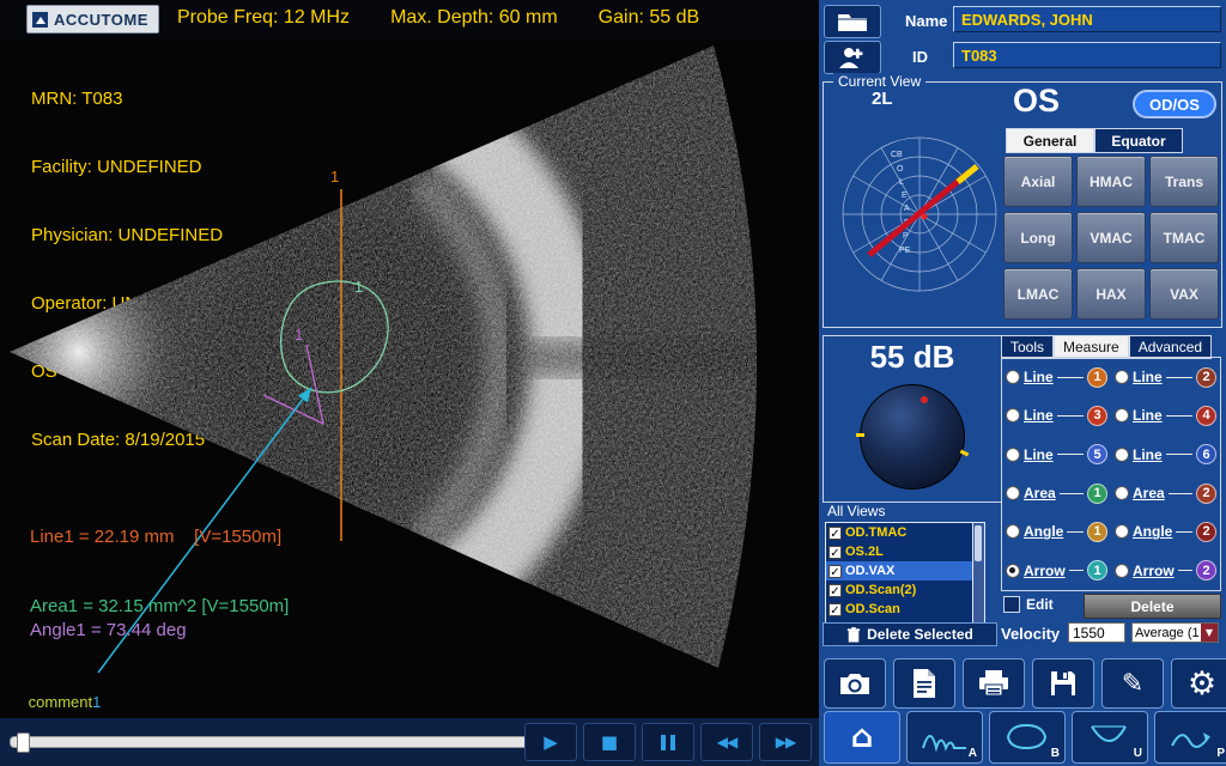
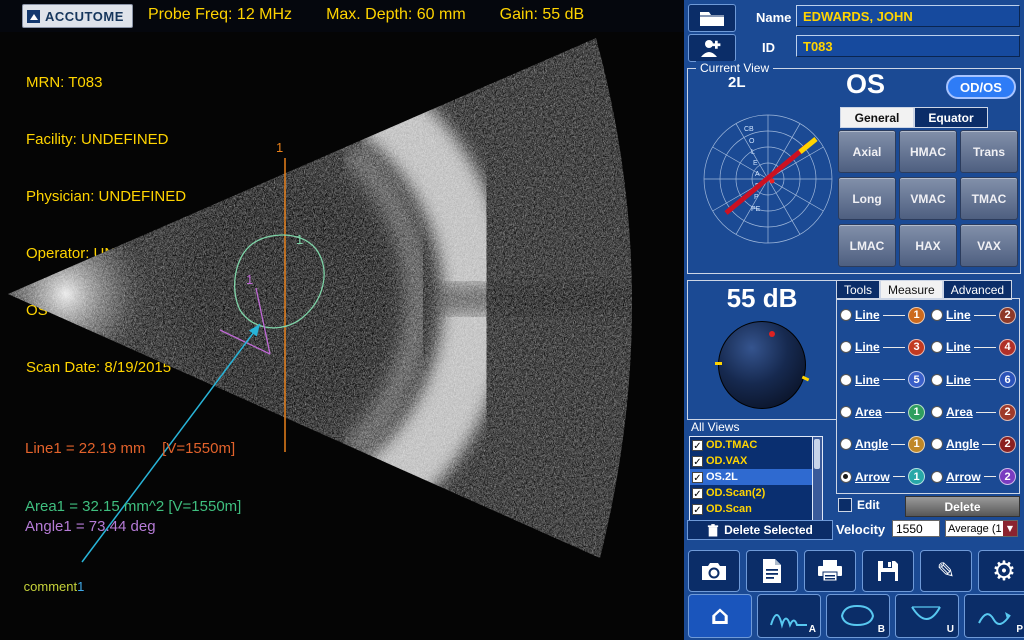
  ACCUTOME
  Probe Freq: 12 MHz
  Max. Depth: 60 mm
  Gain: 55 dB
  MRN: T083
  Facility: UNDEFINED
  Physician: UNDEFINED
  Scan Date: 8/19/2015
  1
  1
  1
  Line1 = 22.19 mm [V=1550m]
  Area1 = 32.15 mm^2 [V=1550m]
  Angle1 = 73.44 deg
  comment1
- ▶
- ■
- ◀◀
- ▶▶
  Name
  EDWARDS, JOHN
  ID
  T083
  2L
  OS
  OD/OS
  General
  Equator
  Axial
  HMAC
  Trans
  Long
  VMAC
  TMAC
  LMAC
  HAX
  VAX
  Current View
  55 dB
  All Views
  ✓
  OD.TMAC
  ✓
- OS.2L
+ OD.VAX
  ✓
- OD.VAX
+ OS.2L
  ✓
  OD.Scan(2)
  ✓
  OD.Scan
  Delete Selected
  Tools
  Measure
  Advanced
  Line
  1
  Line
  2
  Line
  3
  Line
  4
  Line
  5
  Line
  6
  Area
  1
  Area
  2
  Angle
  1
  Angle
  2
  Arrow
  1
  Arrow
  2
  Edit
  Delete
  Velocity
  1550
  Average (1
  ▼
  ✎
  ⚙
  ⌂
  A
  B
  U
  P
